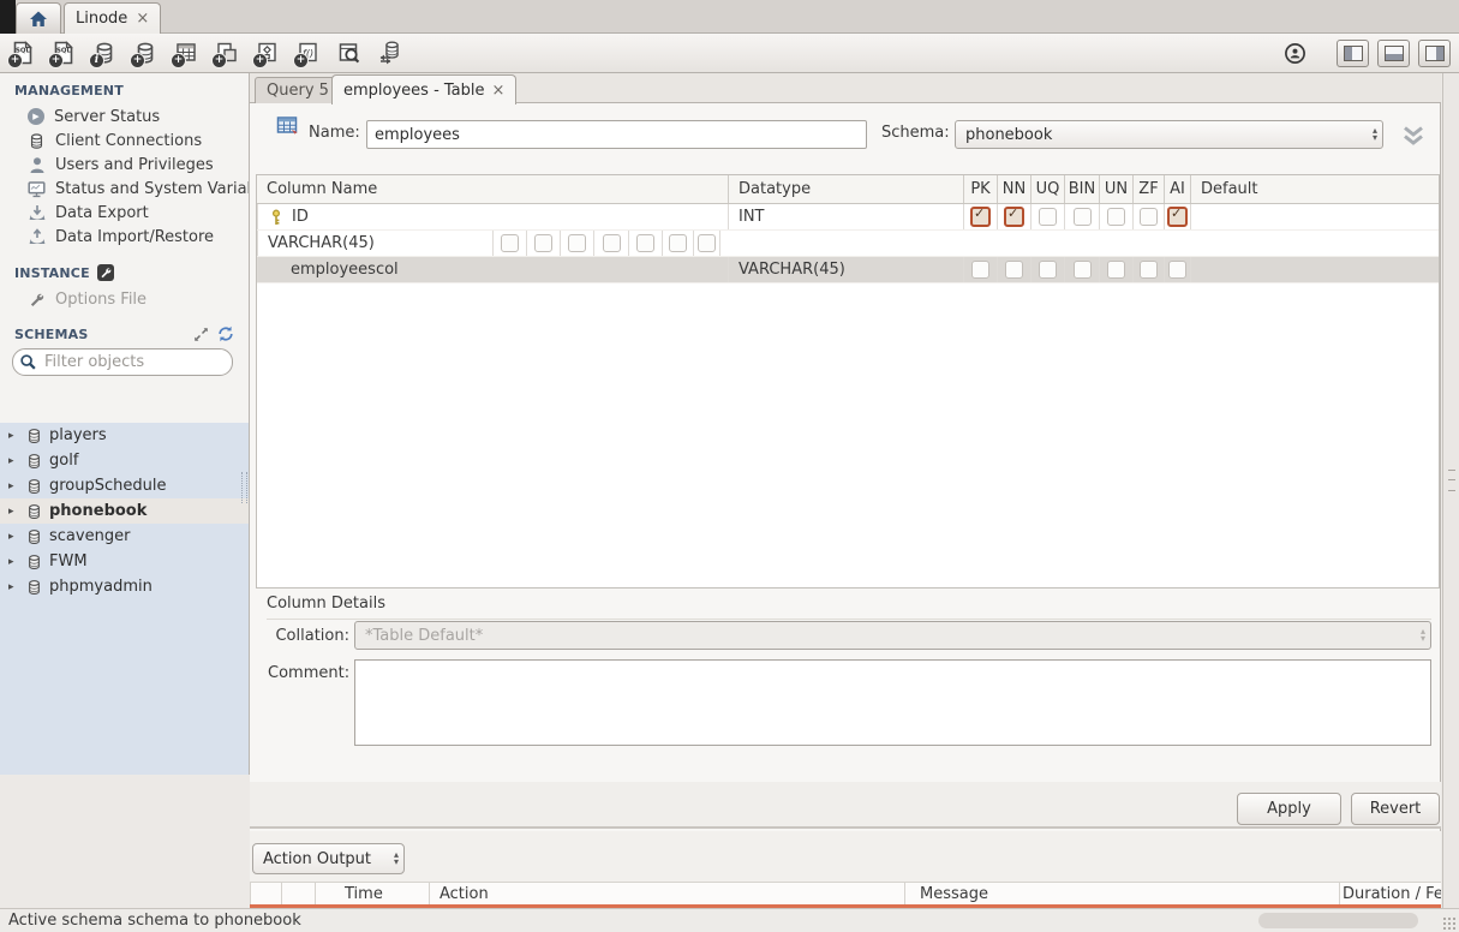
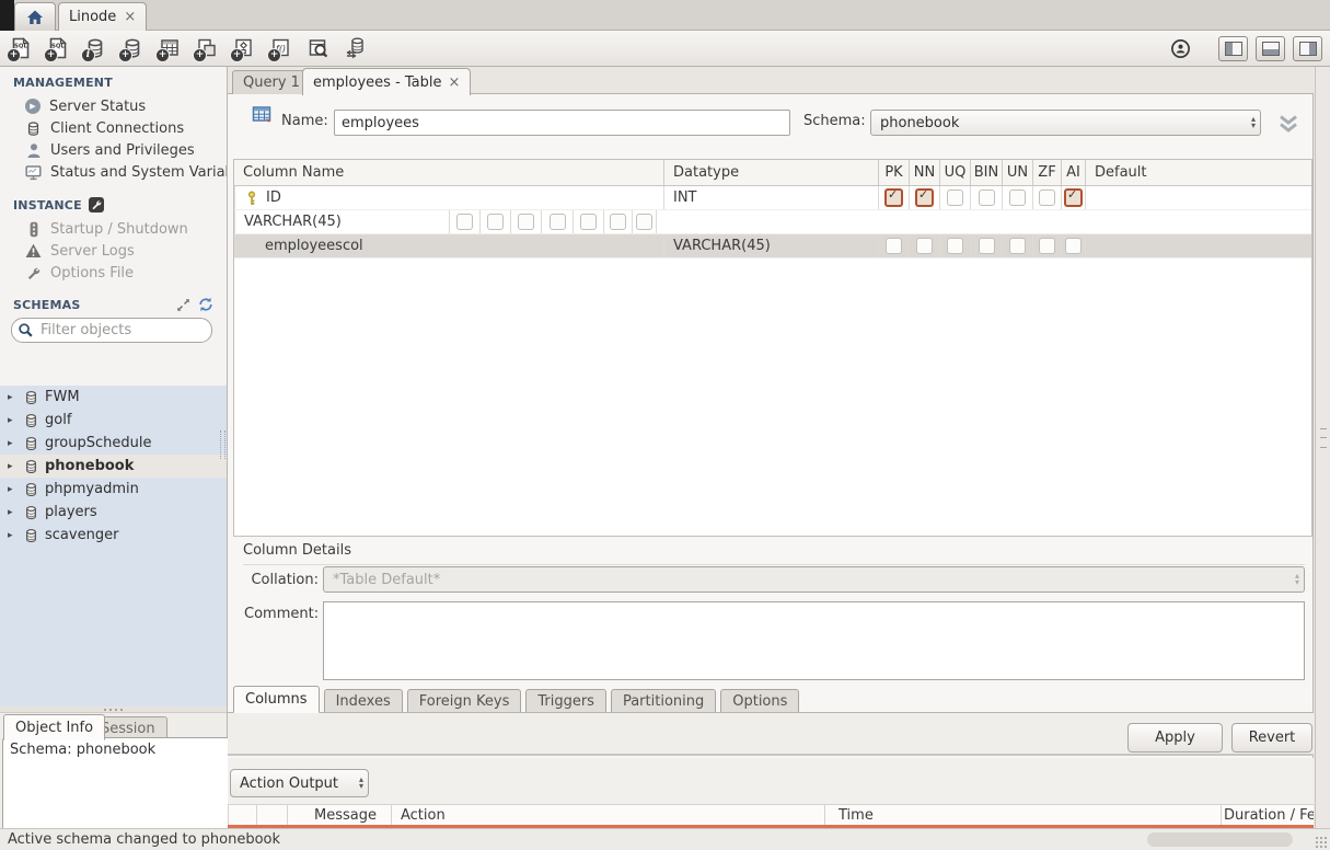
  Linode
  ×
  MANAGEMENT
  ▶
  Server Status
  Client Connections
  Users and Privileges
  Status and System Varia
- Data Export
- Data Import/Restore
  INSTANCE
+ Startup / Shutdown
+ Server Logs
  Options File
  SCHEMAS
  Filter objects
  ▸
- players
+ FWM
  ▸
  golf
  ▸
  groupSchedule
  ▸
  phonebook
  ▸
- scavenger
+ phpmyadmin
  ▸
- FWM
+ players
  ▸
- phpmyadmin
+ scavenger
+ Object Info
+ Session
+ Schema: phonebook
- Query 5
+ Query 1
  employees - Table
  ×
  Name:
  employees
  Schema:
  phonebook
  ▴
  ▾
  Column Name
  Datatype
  PK
  NN
  UQ
  BIN
  UN
  ZF
  AI
  Default
  ID
  INT
  VARCHAR(45)
  employeescol
  VARCHAR(45)
  Column Details
  Collation:
  *Table Default*
  ▴
  ▾
  Comment:
+ Columns
+ Indexes
+ Foreign Keys
+ Triggers
+ Partitioning
+ Options
  Apply
  Revert
  Action Output
  ▴
  ▾
- Time
+ Message
  Action
- Message
+ Time
  Duration / Fe
- Active schema schema to phonebook
+ Active schema changed to phonebook
